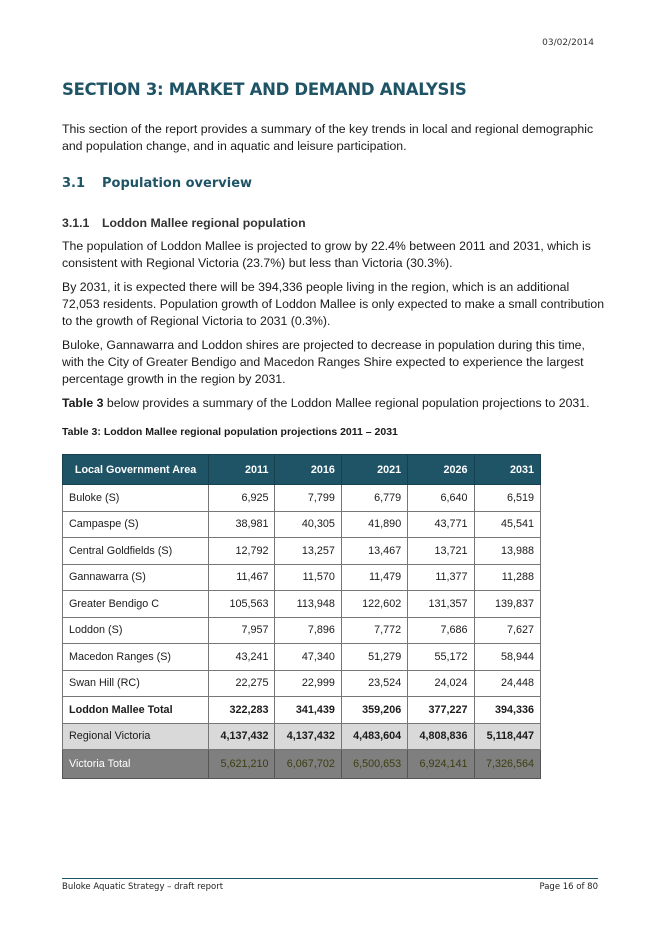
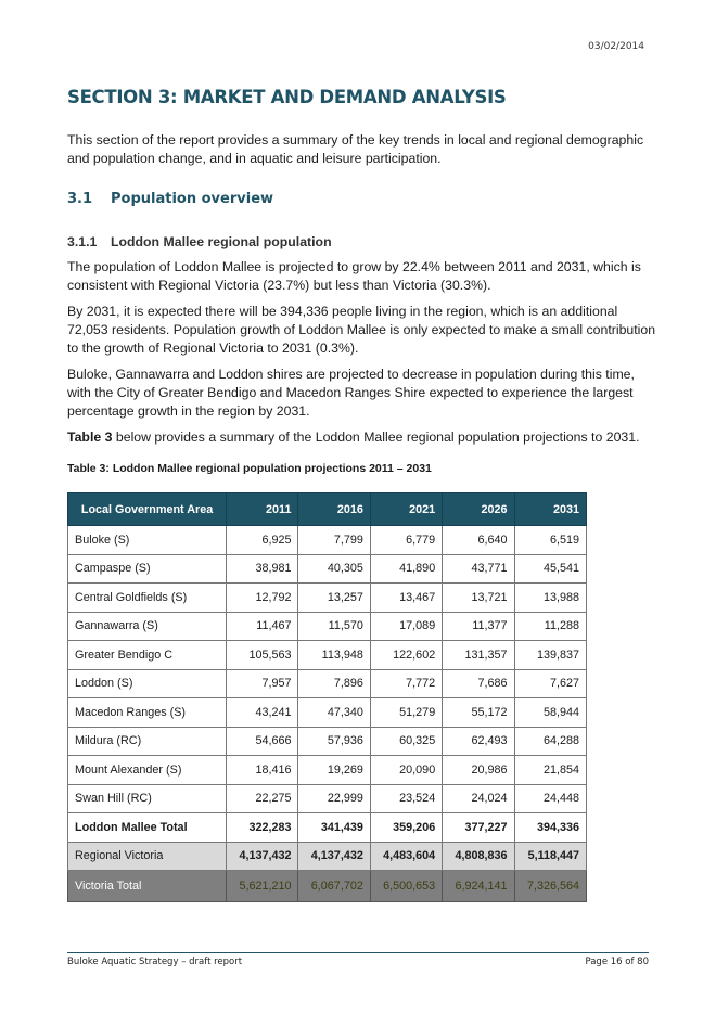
  03/02/2014
  SECTION 3: MARKET AND DEMAND ANALYSIS
  This section of the report provides a summary of the key trends in local and regional demographic and population change, and in aquatic and leisure participation.
  3.1 Population overview
  3.1.1 Loddon Mallee regional population
  The population of Loddon Mallee is projected to grow by 22.4% between 2011 and 2031, which is consistent with Regional Victoria (23.7%) but less than Victoria (30.3%).
  By 2031, it is expected there will be 394,336 people living in the region, which is an additional 72,053 residents. Population growth of Loddon Mallee is only expected to make a small contribution to the growth of Regional Victoria to 2031 (0.3%).
  Buloke, Gannawarra and Loddon shires are projected to decrease in population during this time, with the City of Greater Bendigo and Macedon Ranges Shire expected to experience the largest percentage growth in the region by 2031.
  Table 3 below provides a summary of the Loddon Mallee regional population projections to 2031.
  Table 3: Loddon Mallee regional population projections 2011 – 2031
  Local Government Area	2011	2016	2021	2026	2031
  Buloke (S)	6,925	7,799	6,779	6,640	6,519
  Campaspe (S)	38,981	40,305	41,890	43,771	45,541
  Central Goldfields (S)	12,792	13,257	13,467	13,721	13,988
- Gannawarra (S)	11,467	11,570	11,479	11,377	11,288
+ Gannawarra (S)	11,467	11,570	17,089	11,377	11,288
  Greater Bendigo C	105,563	113,948	122,602	131,357	139,837
  Loddon (S)	7,957	7,896	7,772	7,686	7,627
  Macedon Ranges (S)	43,241	47,340	51,279	55,172	58,944
+ Mildura (RC)	54,666	57,936	60,325	62,493	64,288
+ Mount Alexander (S)	18,416	19,269	20,090	20,986	21,854
  Swan Hill (RC)	22,275	22,999	23,524	24,024	24,448
  Loddon Mallee Total	322,283	341,439	359,206	377,227	394,336
  Regional Victoria	4,137,432	4,137,432	4,483,604	4,808,836	5,118,447
  Victoria Total	5,621,210	6,067,702	6,500,653	6,924,141	7,326,564
  Buloke Aquatic Strategy – draft report
  Page 16 of 80
